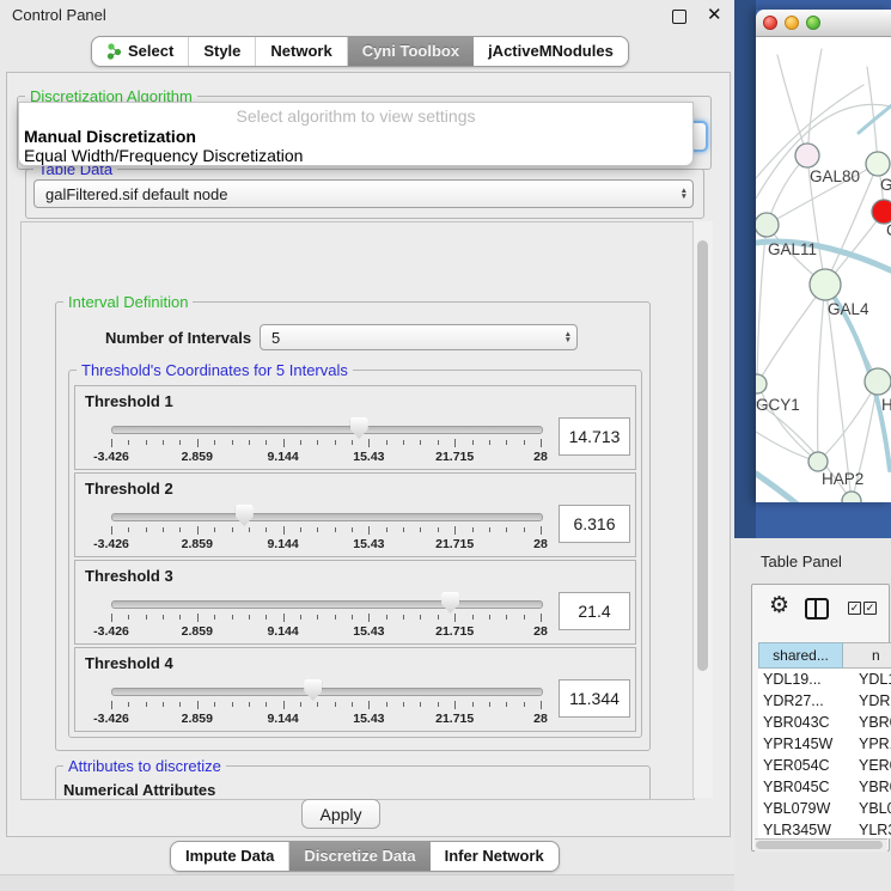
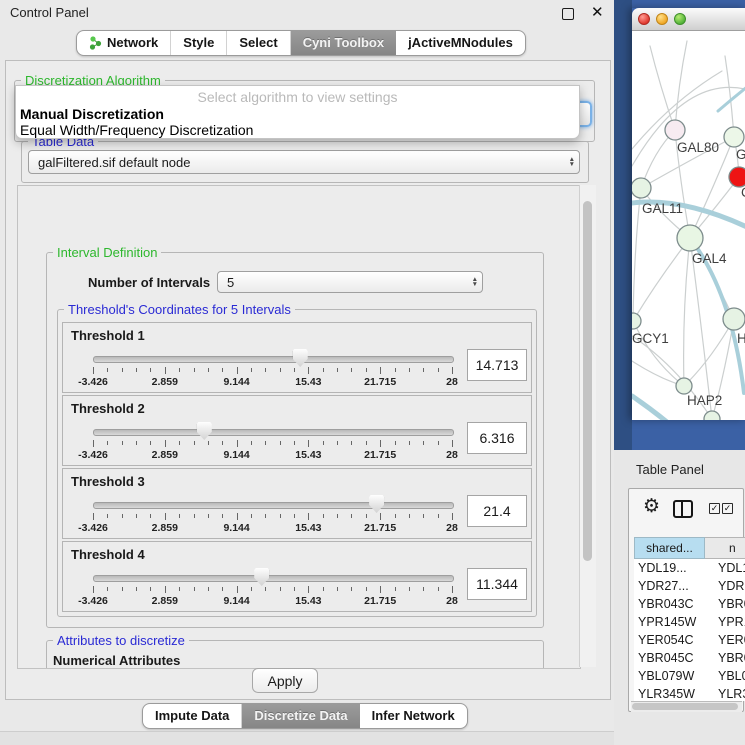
  Control Panel
  ✕
- Select
+ Network
  Style
- Network
+ Select
  Cyni Toolbox
  jActiveMNodules
  Discretization Algorithm
  Interval Definition
  Number of Intervals
  5
  Threshold's Coordinates for 5 Intervals
  Threshold 1
  -3.426
  2.859
  9.144
  15.43
  21.715
  28
  14.713
  Threshold 2
  -3.426
  2.859
  9.144
  15.43
  21.715
  28
  6.316
  Threshold 3
  -3.426
  2.859
  9.144
  15.43
  21.715
  28
  21.4
  Threshold 4
  -3.426
  2.859
  9.144
  15.43
  21.715
  28
  11.344
  Attributes to discretize
  Numerical Attributes
  Table Data
  galFiltered.sif default node
  Select algorithm to view settings
  Manual Discretization
  Equal Width/Frequency Discretization
  Apply
  Impute Data
  Discretize Data
  Infer Network
  GAL80
  G
  GAL11
  GAL4
  GCY1
  H
  HAP2
  Table Panel
  ⚙
  ✓
  ✓
  shared...
  n
  YDL19...
  YDL
  YDR27...
  YDR
  YBR043C
  YBR
  YPR145W
  YPR
  YER054C
  YER
  YBR045C
  YBR
  YBL079W
  YBL
  YLR345W
  YLR
